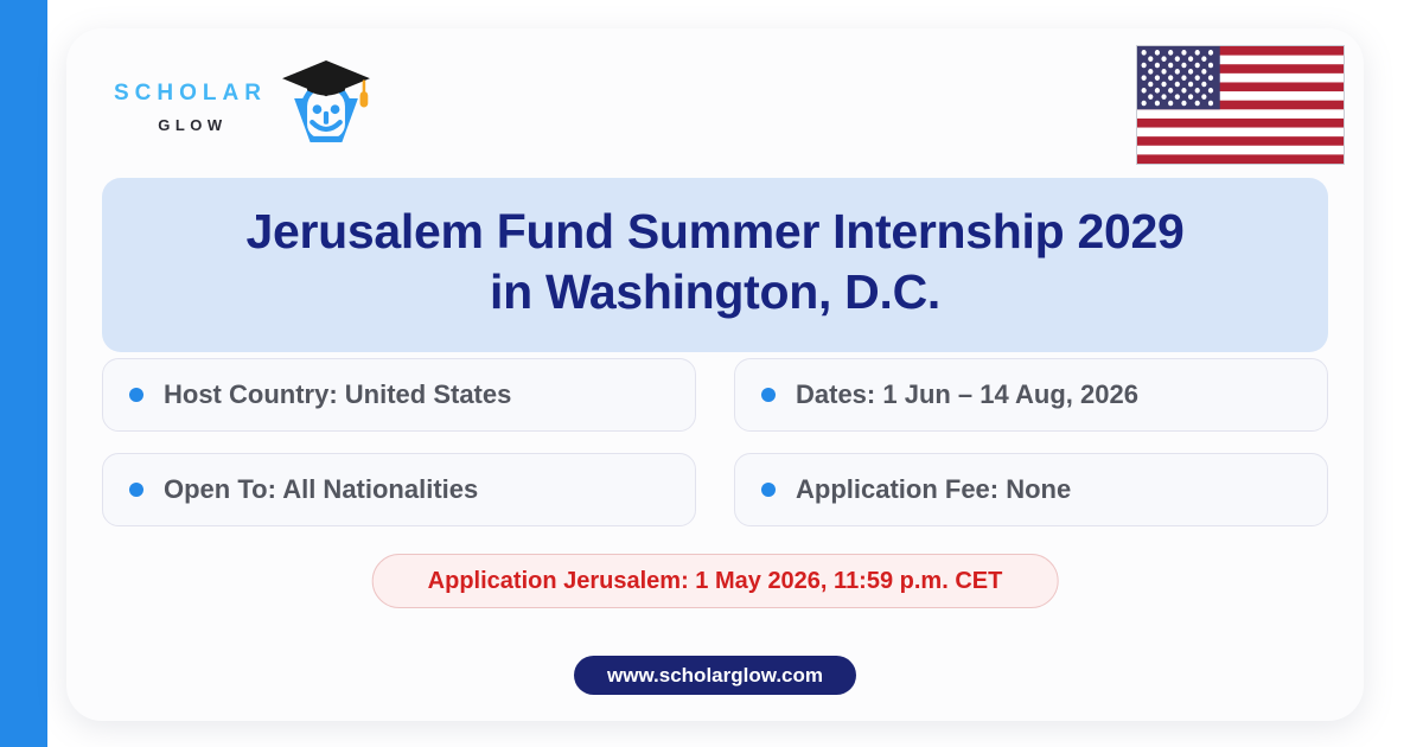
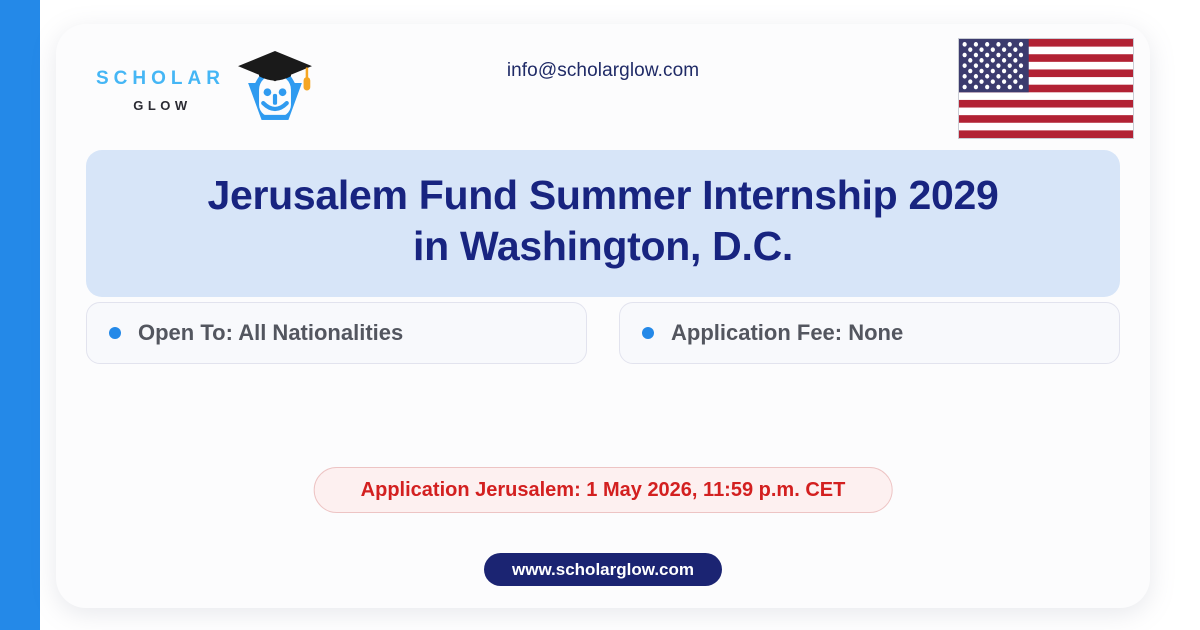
  SCHOLAR
  GLOW
+ info@scholarglow.com
  Jerusalem Fund Summer Internship 2029
  in Washington, D.C.
- Host Country: United States
- Dates: 1 Jun – 14 Aug, 2026
  Open To: All Nationalities
  Application Fee: None
  Application Jerusalem: 1 May 2026, 11:59 p.m. CET
  www.scholarglow.com
